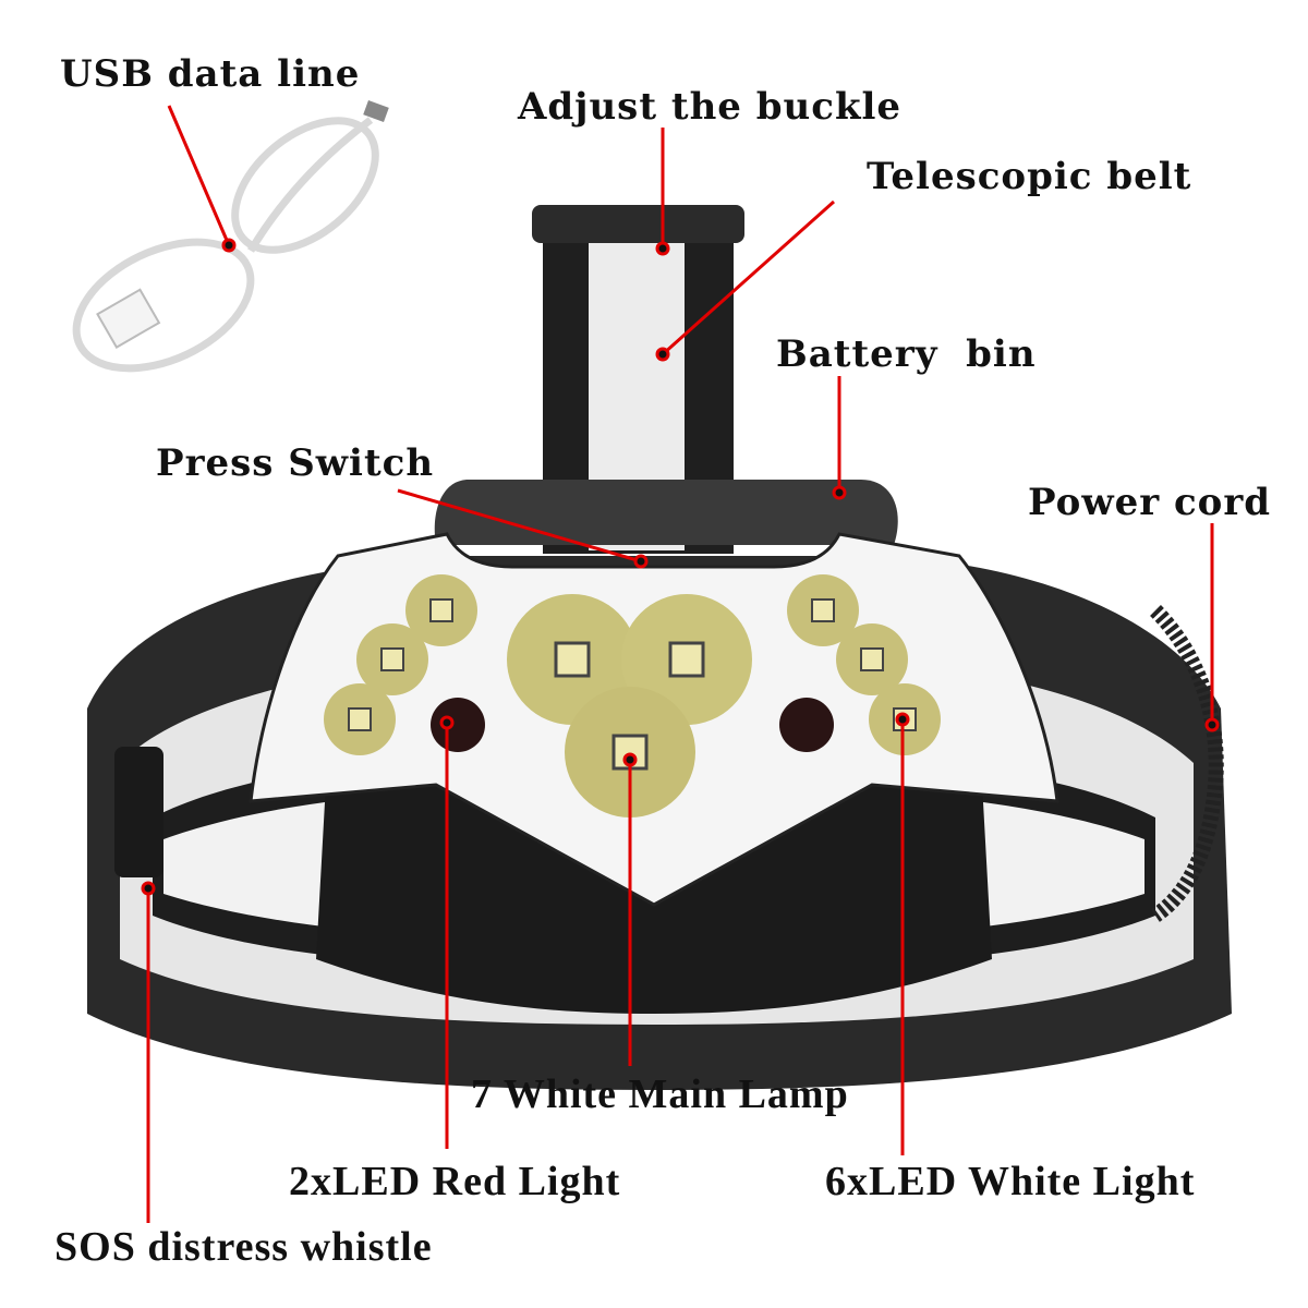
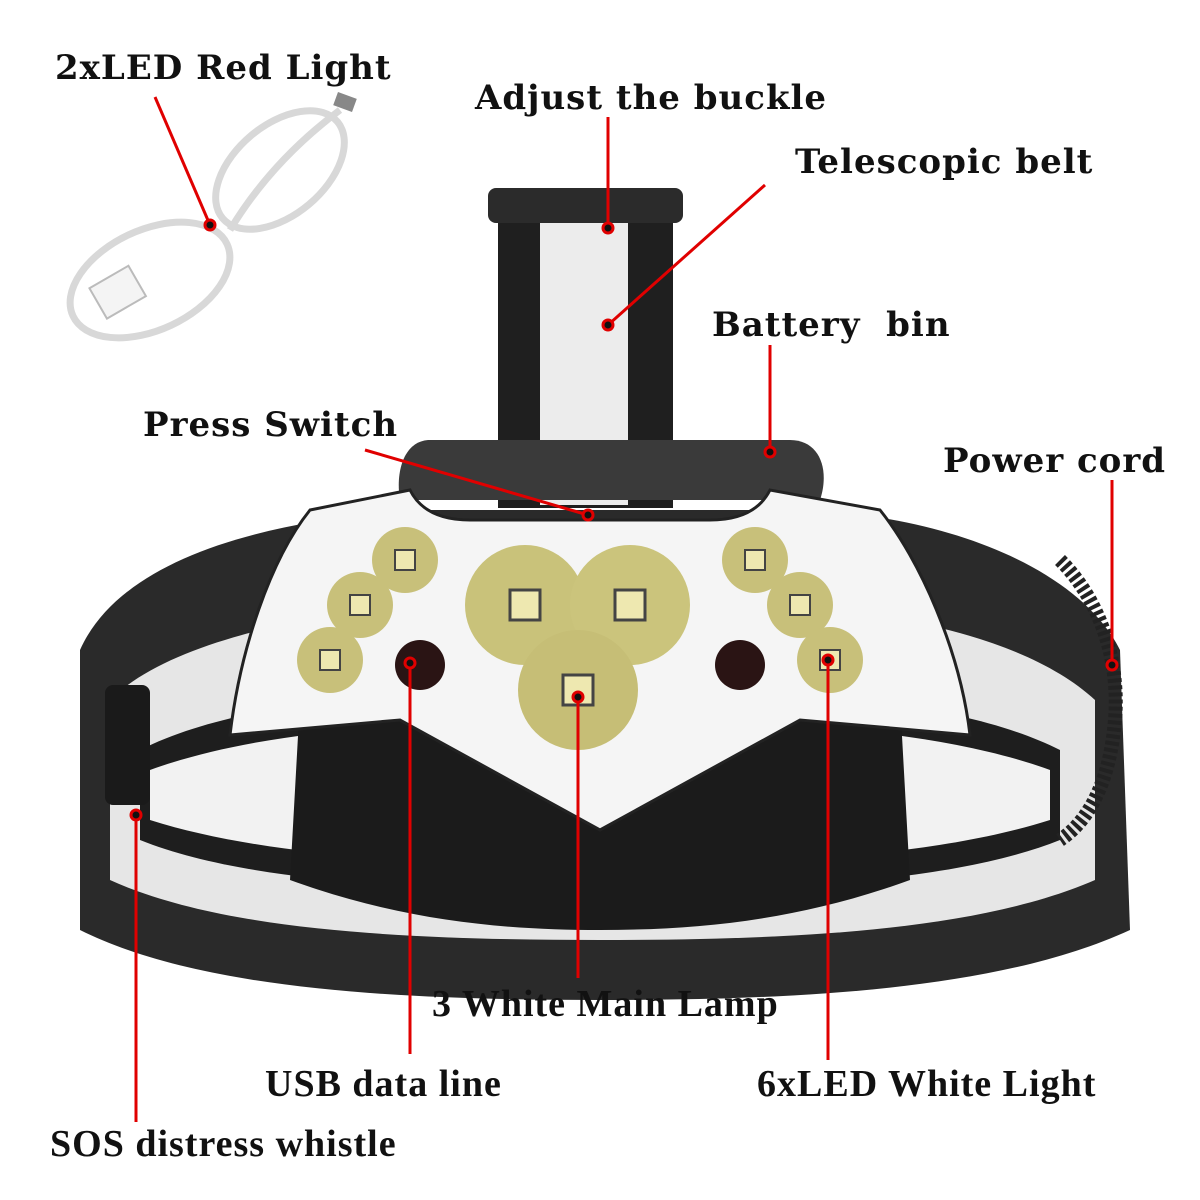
- USB data line
+ 2xLED Red Light
  Adjust the buckle
  Telescopic belt
  Battery bin
  Press Switch
  Power cord
- 7 White Main Lamp
+ 3 White Main Lamp
- 2xLED Red Light
+ USB data line
  6xLED White Light
  SOS distress whistle
